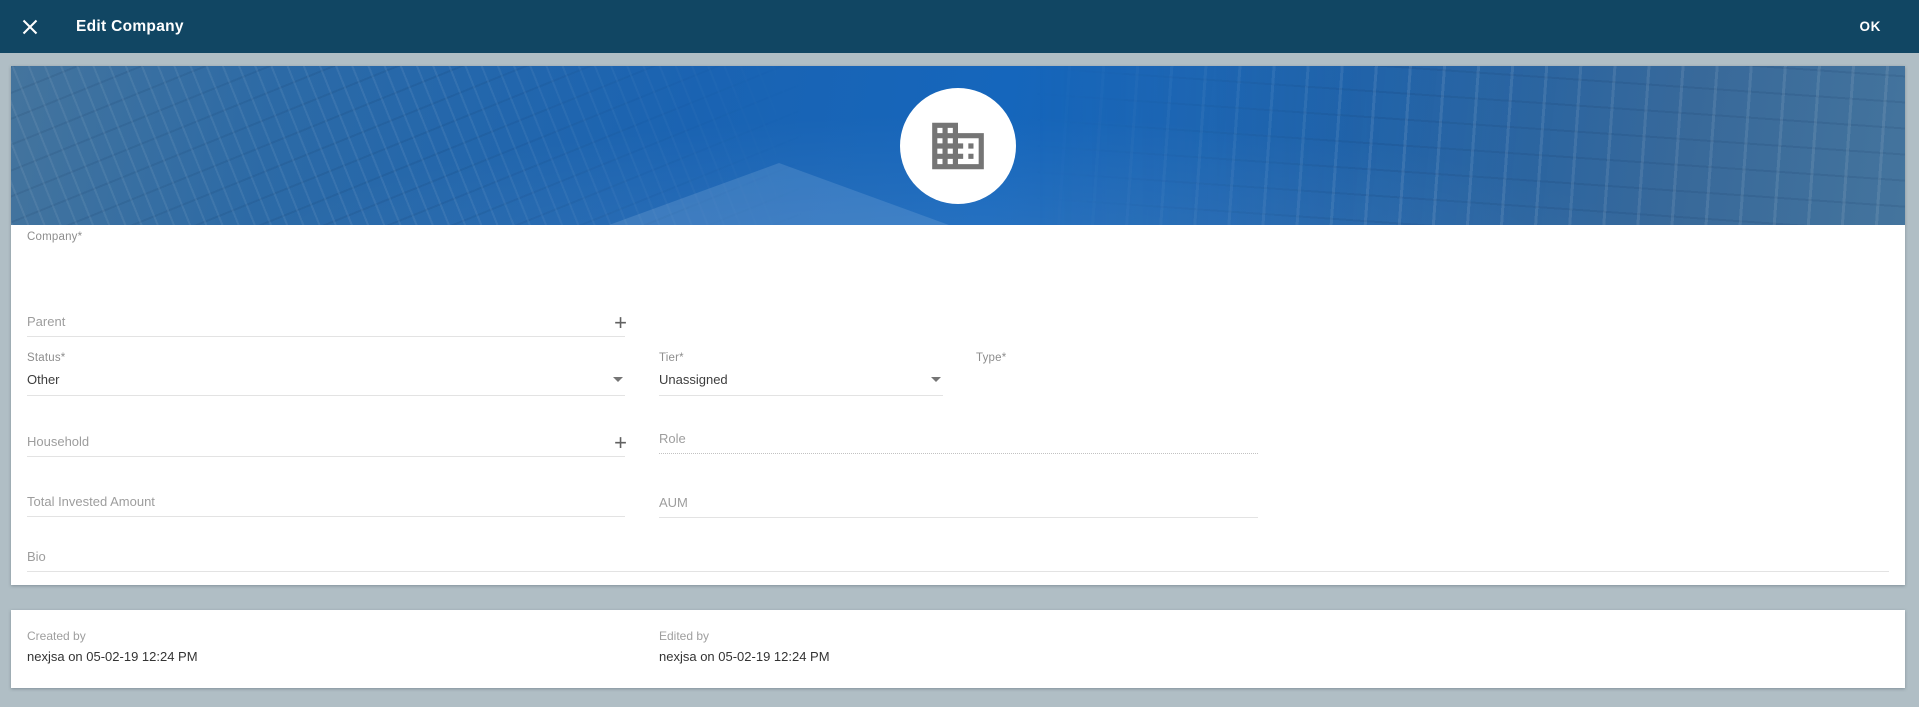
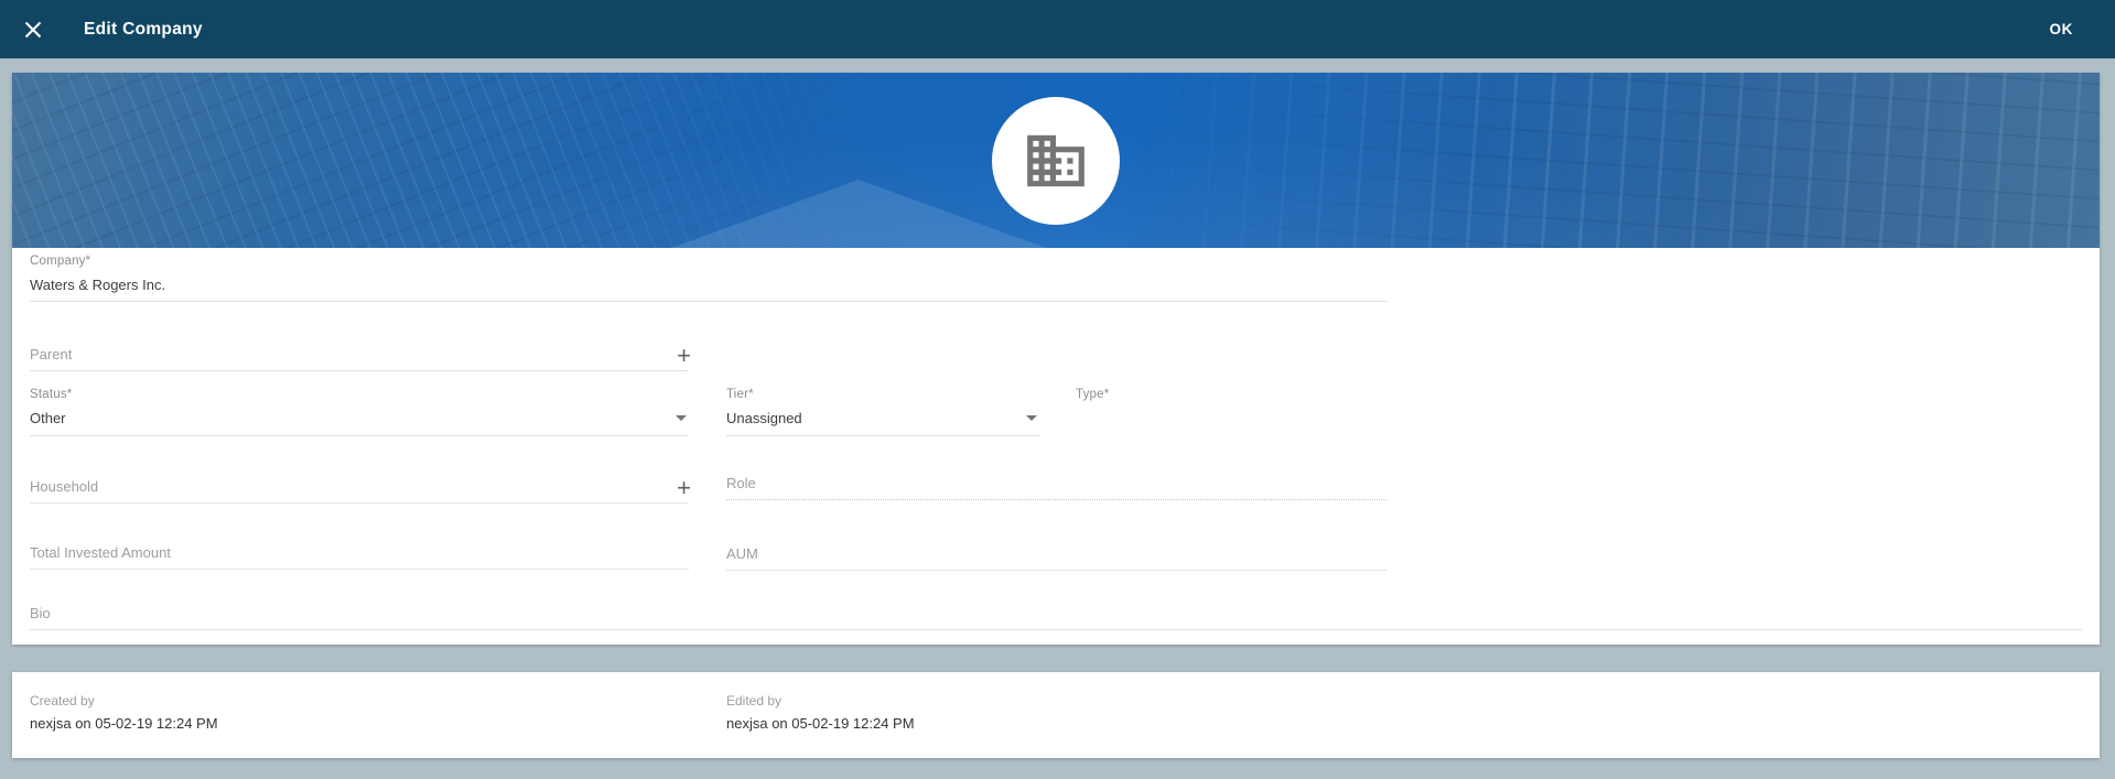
  Edit Company
  OK
  Company*
+ Waters & Rogers Inc.
  Parent
  +
  Status*
  Other
  Tier*
  Unassigned
  Type*
  Household
  +
  Role
  Total Invested Amount
  AUM
  Bio
  Created by
  nexjsa on 05-02-19 12:24 PM
  Edited by
  nexjsa on 05-02-19 12:24 PM
